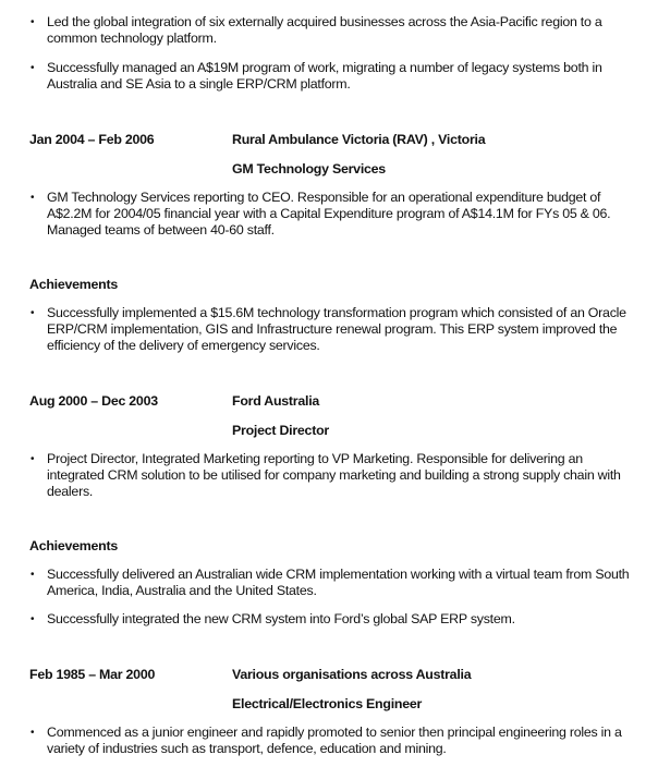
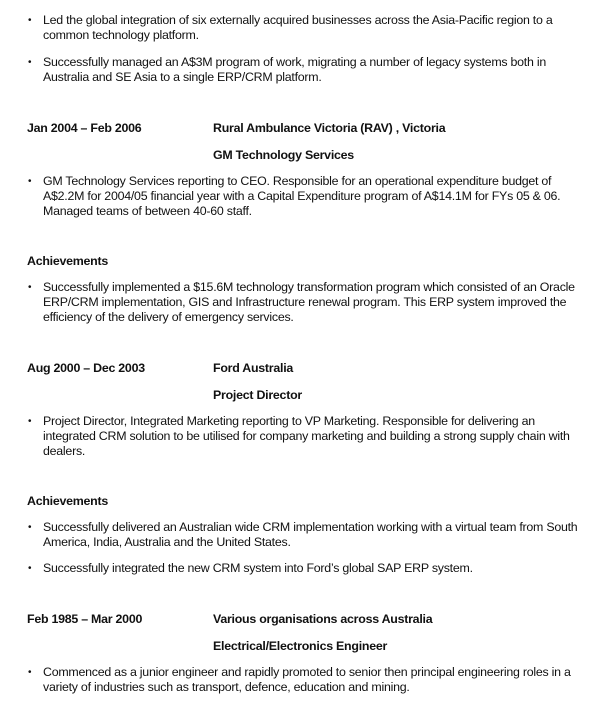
  Led the global integration of six externally acquired businesses across the Asia-Pacific region to a common technology platform.
- Successfully managed an A$19M program of work, migrating a number of legacy systems both in Australia and SE Asia to a single ERP/CRM platform.
+ Successfully managed an A$3M program of work, migrating a number of legacy systems both in Australia and SE Asia to a single ERP/CRM platform.
  Jan 2004 – Feb 2006
  Rural Ambulance Victoria (RAV) , Victoria
  GM Technology Services
  GM Technology Services reporting to CEO. Responsible for an operational expenditure budget of A$2.2M for 2004/05 financial year with a Capital Expenditure program of A$14.1M for FYs 05 & 06. Managed teams of between 40-60 staff.
  Achievements
  Successfully implemented a $15.6M technology transformation program which consisted of an Oracle ERP/CRM implementation, GIS and Infrastructure renewal program. This ERP system improved the efficiency of the delivery of emergency services.
  Aug 2000 – Dec 2003
  Ford Australia
  Project Director
  Project Director, Integrated Marketing reporting to VP Marketing. Responsible for delivering an integrated CRM solution to be utilised for company marketing and building a strong supply chain with dealers.
  Achievements
  Successfully delivered an Australian wide CRM implementation working with a virtual team from South America, India, Australia and the United States.
  Successfully integrated the new CRM system into Ford’s global SAP ERP system.
  Feb 1985 – Mar 2000
  Various organisations across Australia
  Electrical/Electronics Engineer
  Commenced as a junior engineer and rapidly promoted to senior then principal engineering roles in a variety of industries such as transport, defence, education and mining.
